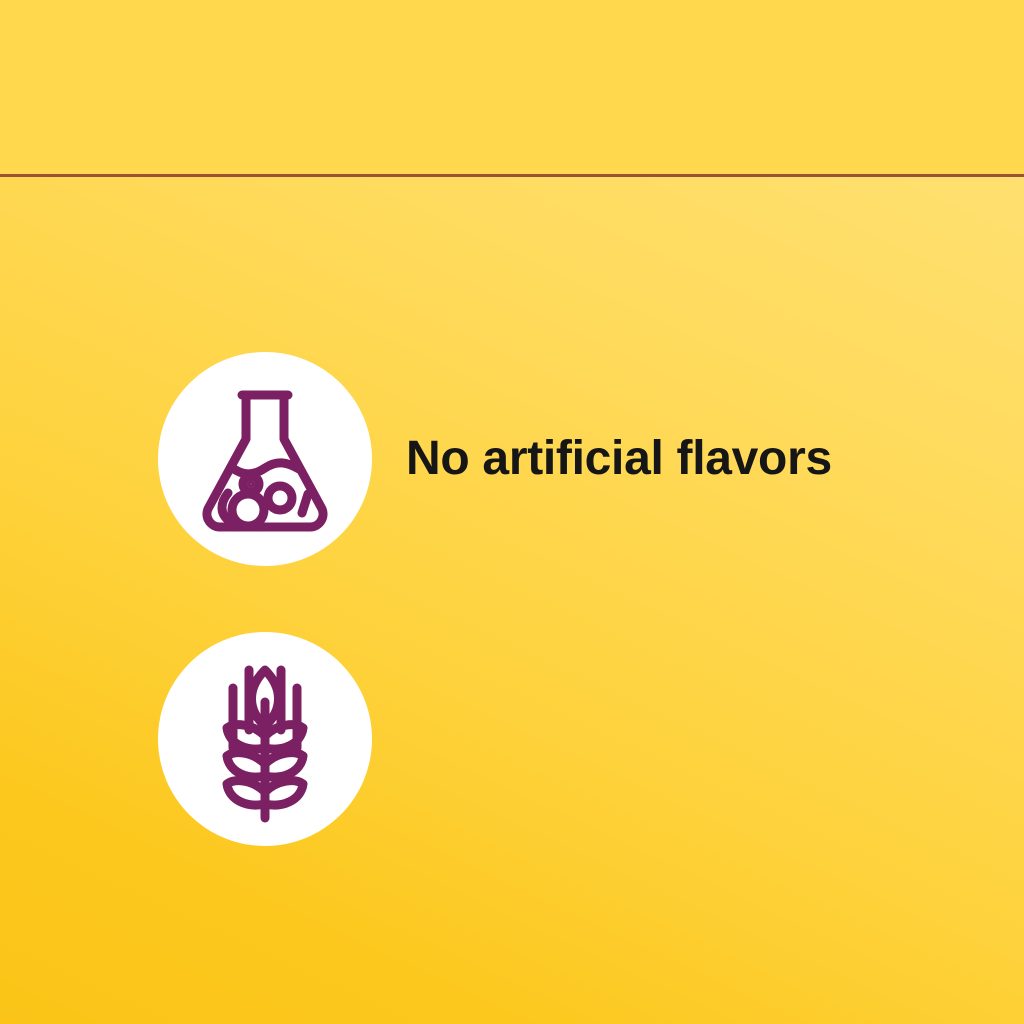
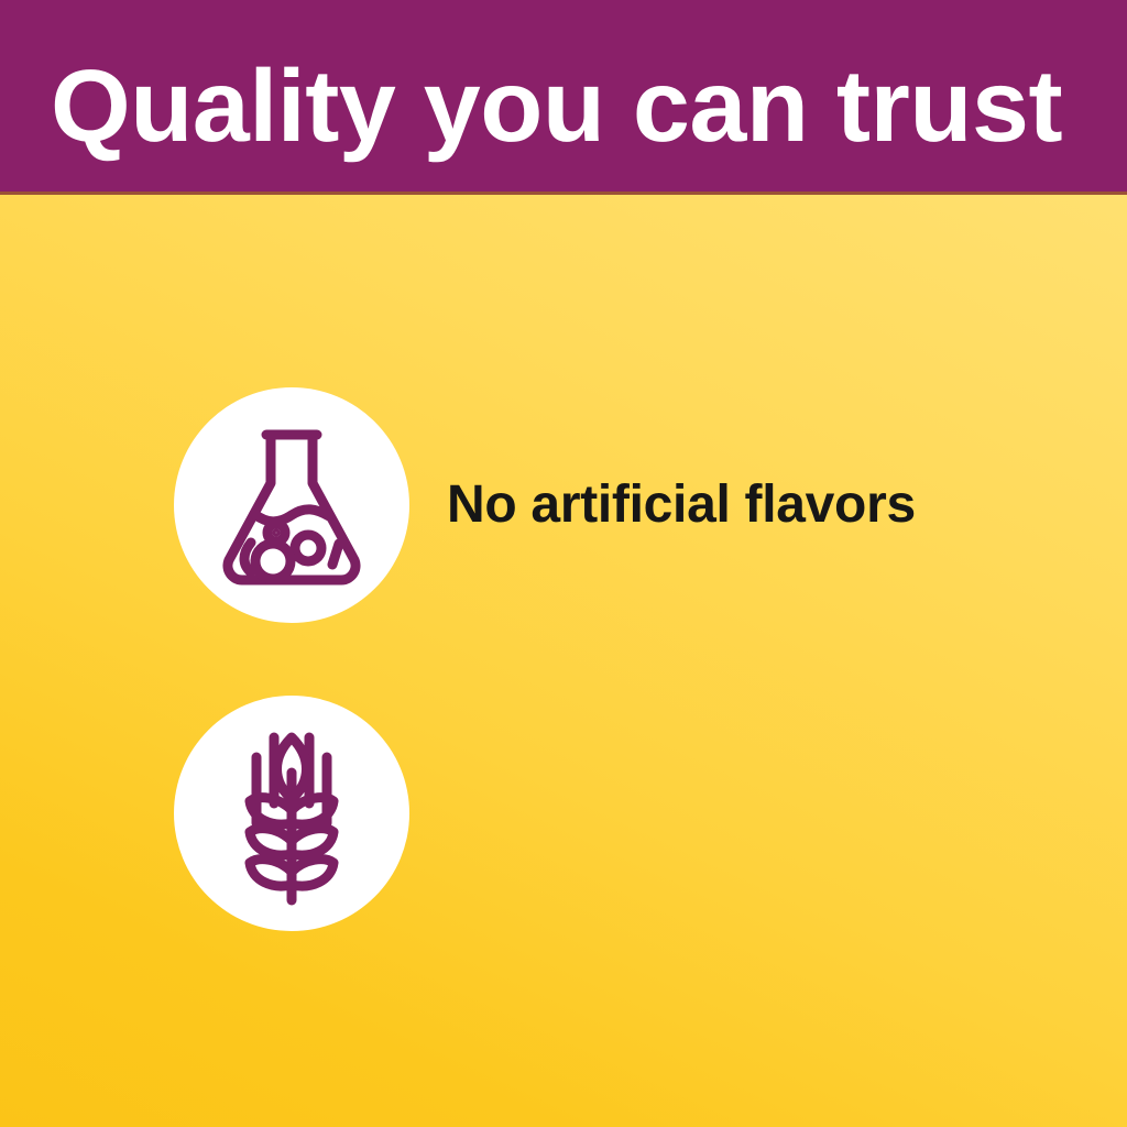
+ Quality you can trust
  No artificial flavors
